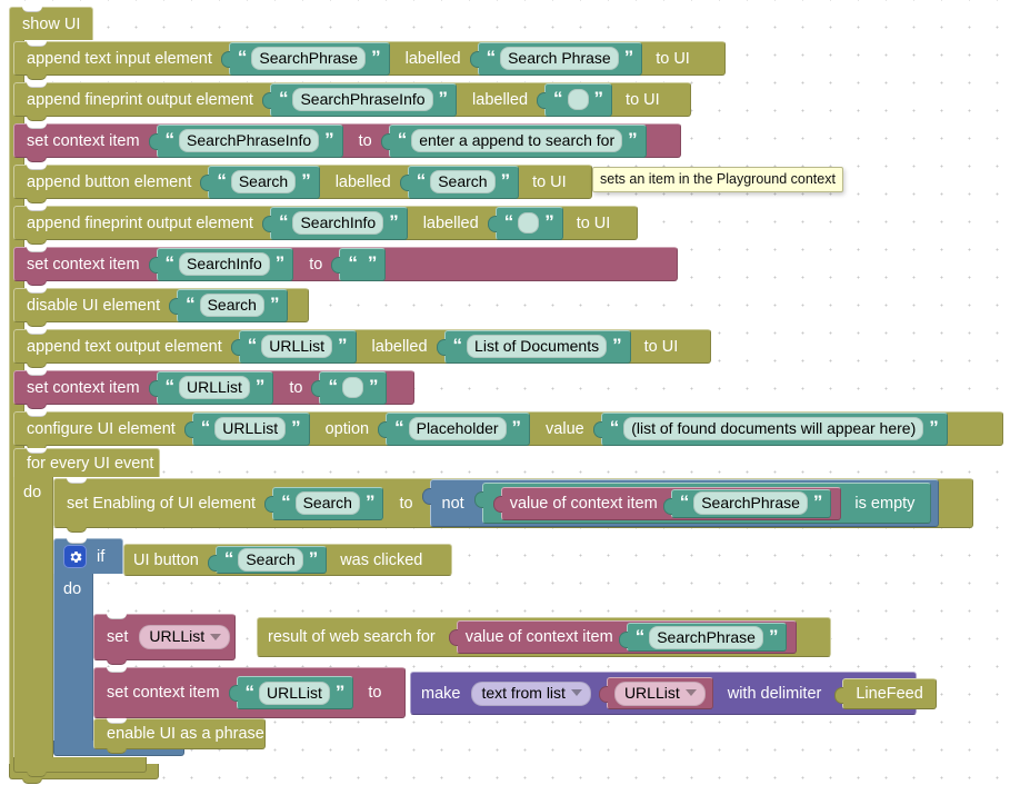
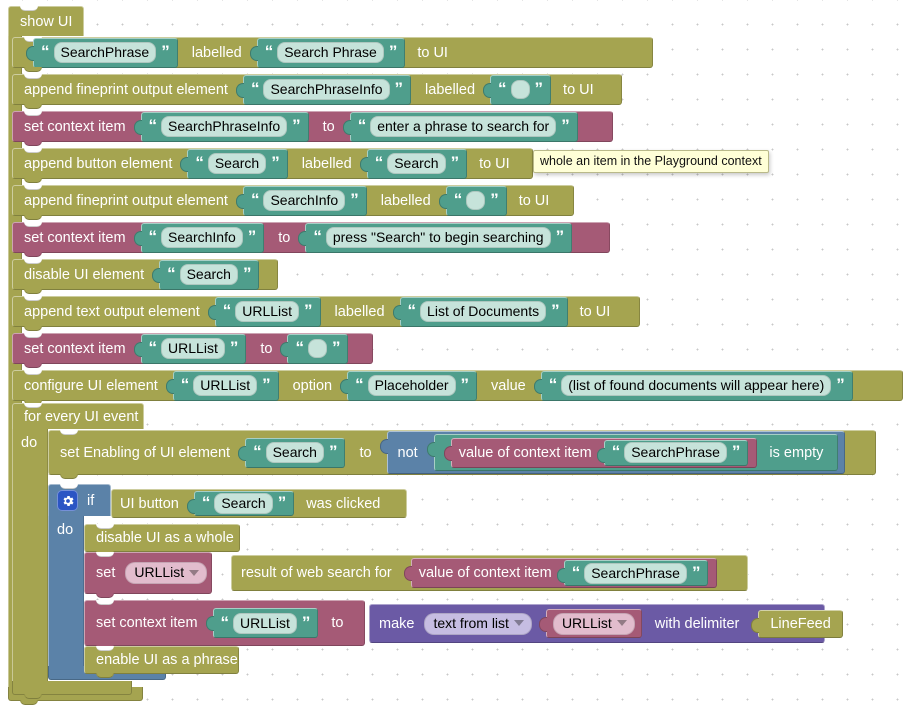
  show UI
- append text input element
  “
  SearchPhrase
  ”
  labelled
  “
  Search Phrase
  ”
  to UI
  append fineprint output element
  “
  SearchPhraseInfo
  ”
  labelled
  “
  ”
  to UI
  set context item
  “
  SearchPhraseInfo
  ”
  to
  “
- enter a append to search for
+ enter a phrase to search for
  ”
  append button element
  “
  Search
  ”
  labelled
  “
  Search
  ”
  to UI
  append fineprint output element
  “
  SearchInfo
  ”
  labelled
  “
  ”
  to UI
  set context item
  “
  SearchInfo
  ”
  to
  “
+ press "Search" to begin searching
  ”
  disable UI element
  “
  Search
  ”
  append text output element
  “
  URLList
  ”
  labelled
  “
  List of Documents
  ”
  to UI
  set context item
  “
  URLList
  ”
  to
  “
  ”
  configure UI element
  “
  URLList
  ”
  option
  “
  Placeholder
  ”
  value
  “
  (list of found documents will appear here)
  ”
  for every UI event
  do
  set Enabling of UI element
  “
  Search
  ”
  to
  not
  value of context item
  “
  SearchPhrase
  ”
  is empty
  if
  do
  UI button
  “
  Search
  ”
  was clicked
+ disable UI as a whole
  set
  URLList
  to
  result of web search for
  value of context item
  “
  SearchPhrase
  ”
  set context item
  “
  URLList
  ”
  to
  make
  text from list
  URLList
  with delimiter
  LineFeed
  enable UI as a phrase
- sets an item in the Playground context
+ whole an item in the Playground context
